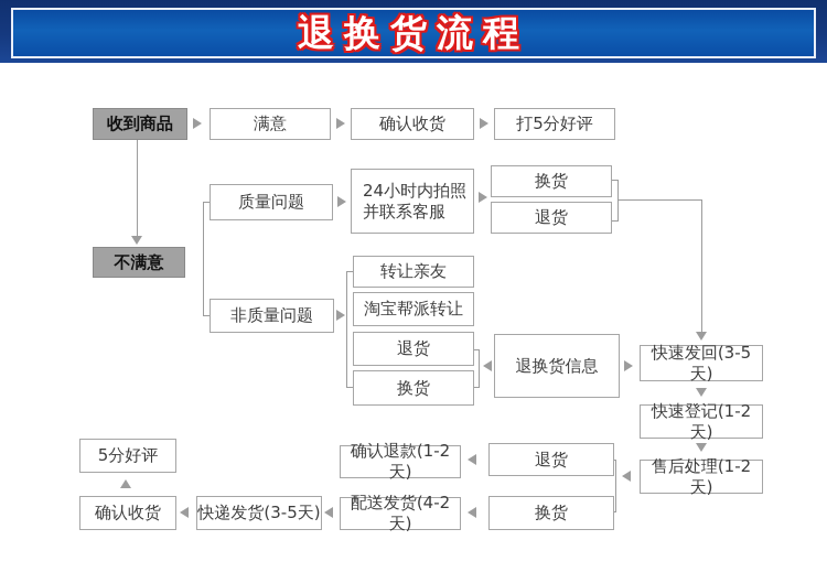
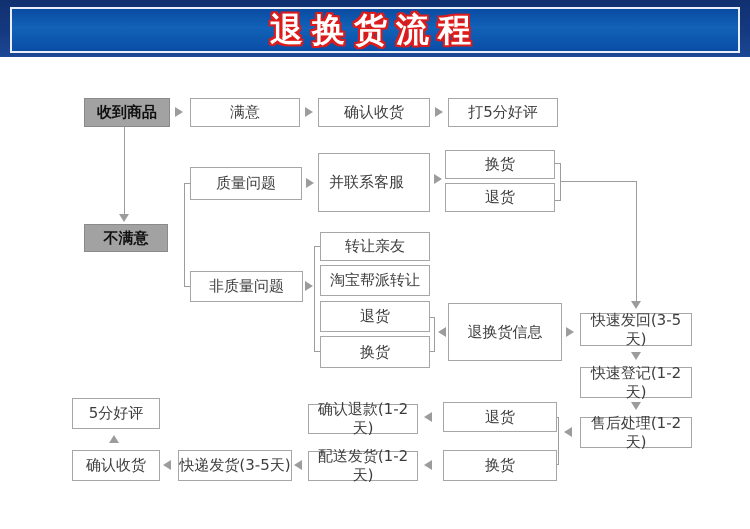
  退换货流程
  收到商品
  满意
  确认收货
  打5分好评
  不满意
  质量问题
- 24小时内拍照
  并联系客服
  换货
  退货
  非质量问题
  转让亲友
  淘宝帮派转让
  退货
  换货
  退换货信息
  快速发回(3-5天)
  快速登记(1-2天)
  售后处理(1-2天)
  退货
  确认退款(1-2天)
  换货
- 配送发货(4-2天)
+ 配送发货(1-2天)
  快递发货(3-5天)
  确认收货
  5分好评
